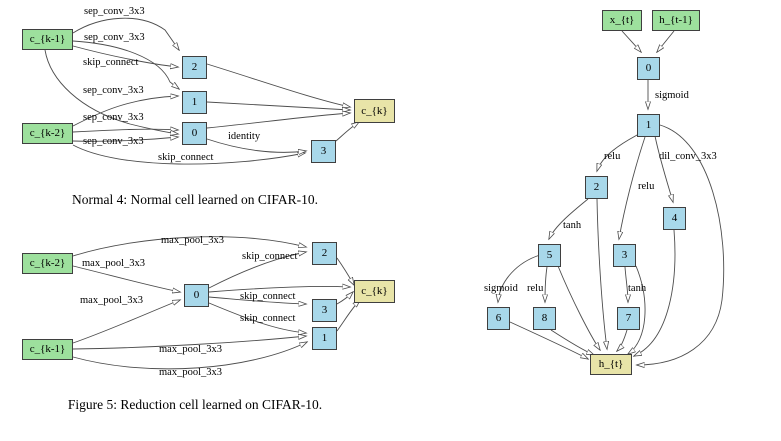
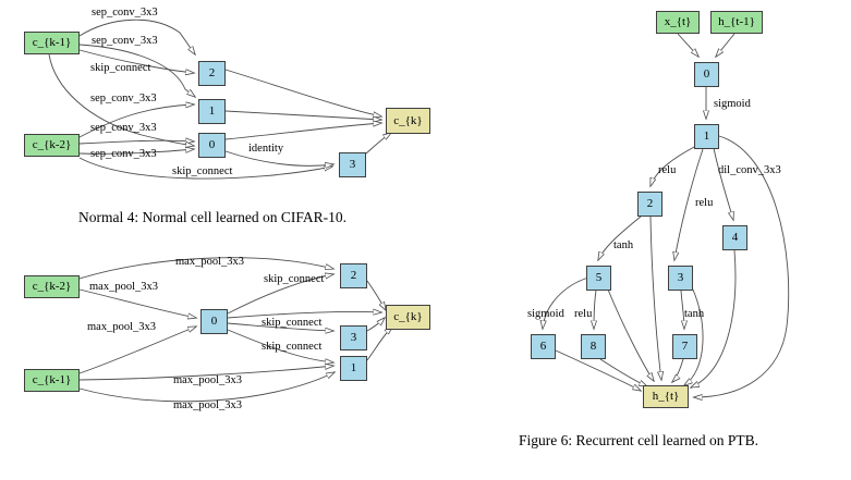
  c_{k-1}
  c_{k-2}
  2
  1
  0
  3
  c_{k}
  sep_conv_3x3
  sep_conv_3x3
  skip_connect
  sep_conv_3x3
  sep_conv_3x3
  sep_conv_3x3
  identity
  skip_connect
  Normal 4: Normal cell learned on CIFAR-10.
  c_{k-2}
  c_{k-1}
  0
  2
  3
  1
  c_{k}
  max_pool_3x3
  max_pool_3x3
  skip_connect
  max_pool_3x3
  skip_connect
  skip_connect
  max_pool_3x3
  max_pool_3x3
- Figure 5: Reduction cell learned on CIFAR-10.
  x_{t}
  h_{t-1}
  0
  1
  2
  4
  5
  3
  6
  8
  7
  h_{t}
  sigmoid
  relu
  dil_conv_3x3
  relu
  tanh
  tanh
  sigmoid
  relu
+ Figure 6: Recurrent cell learned on PTB.
